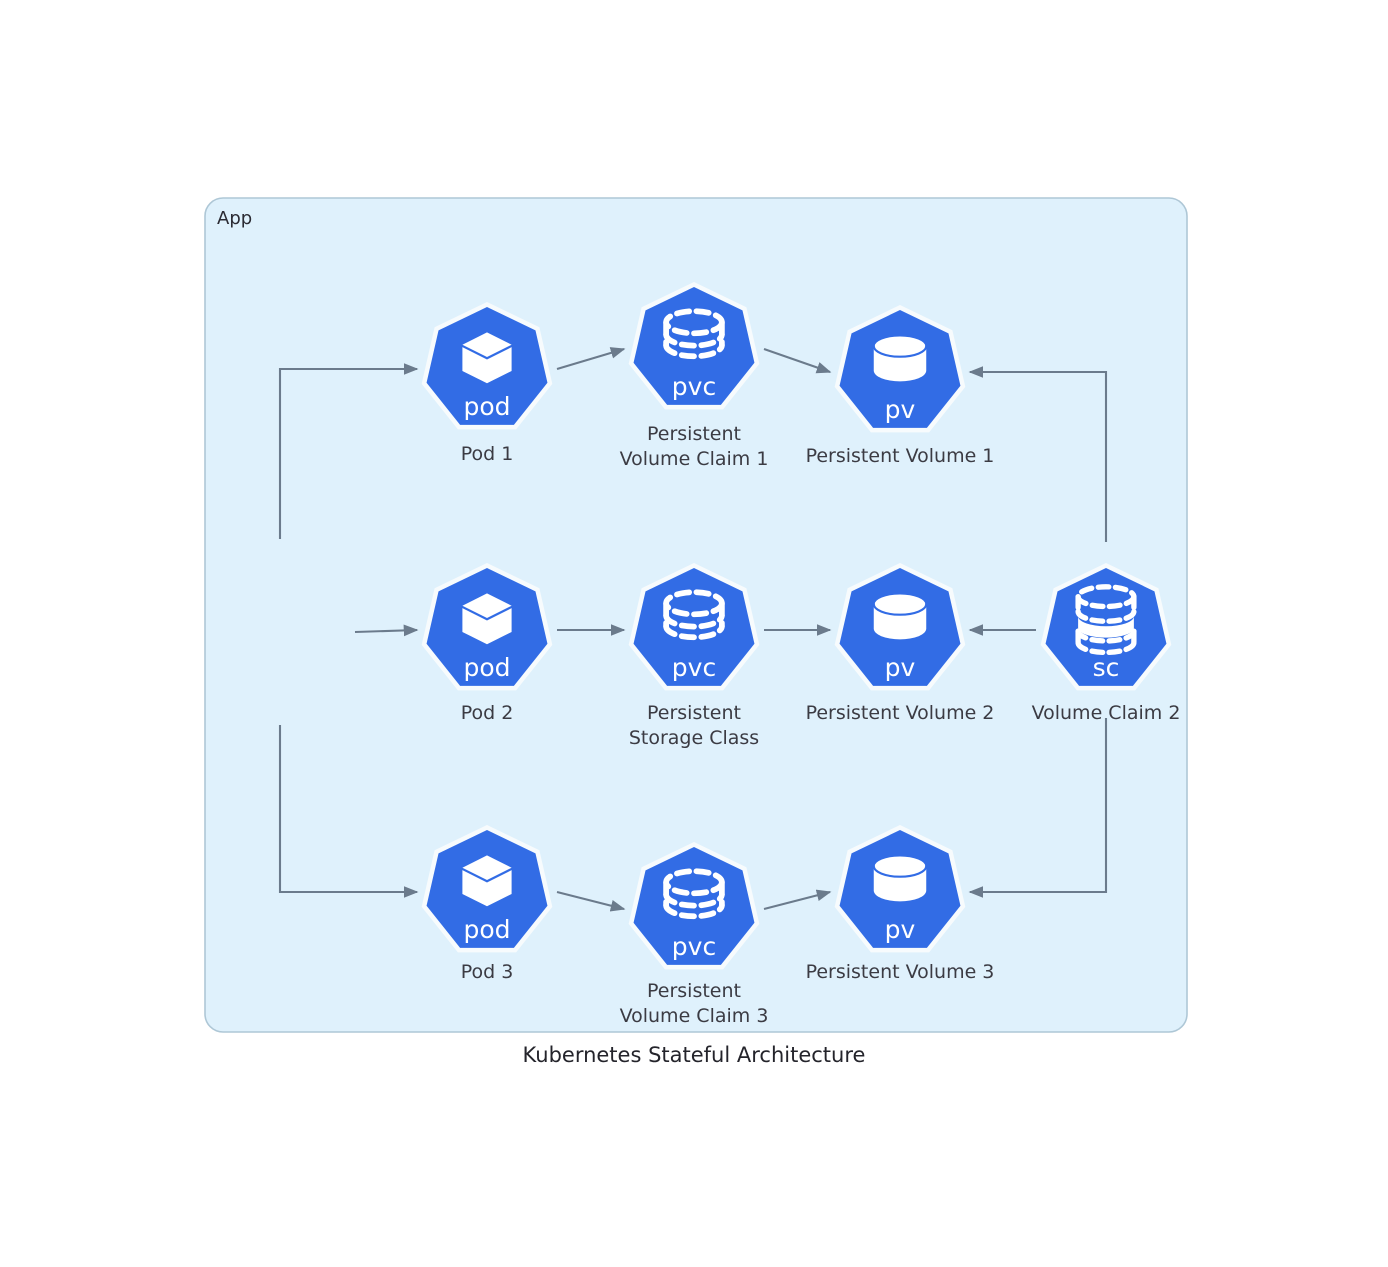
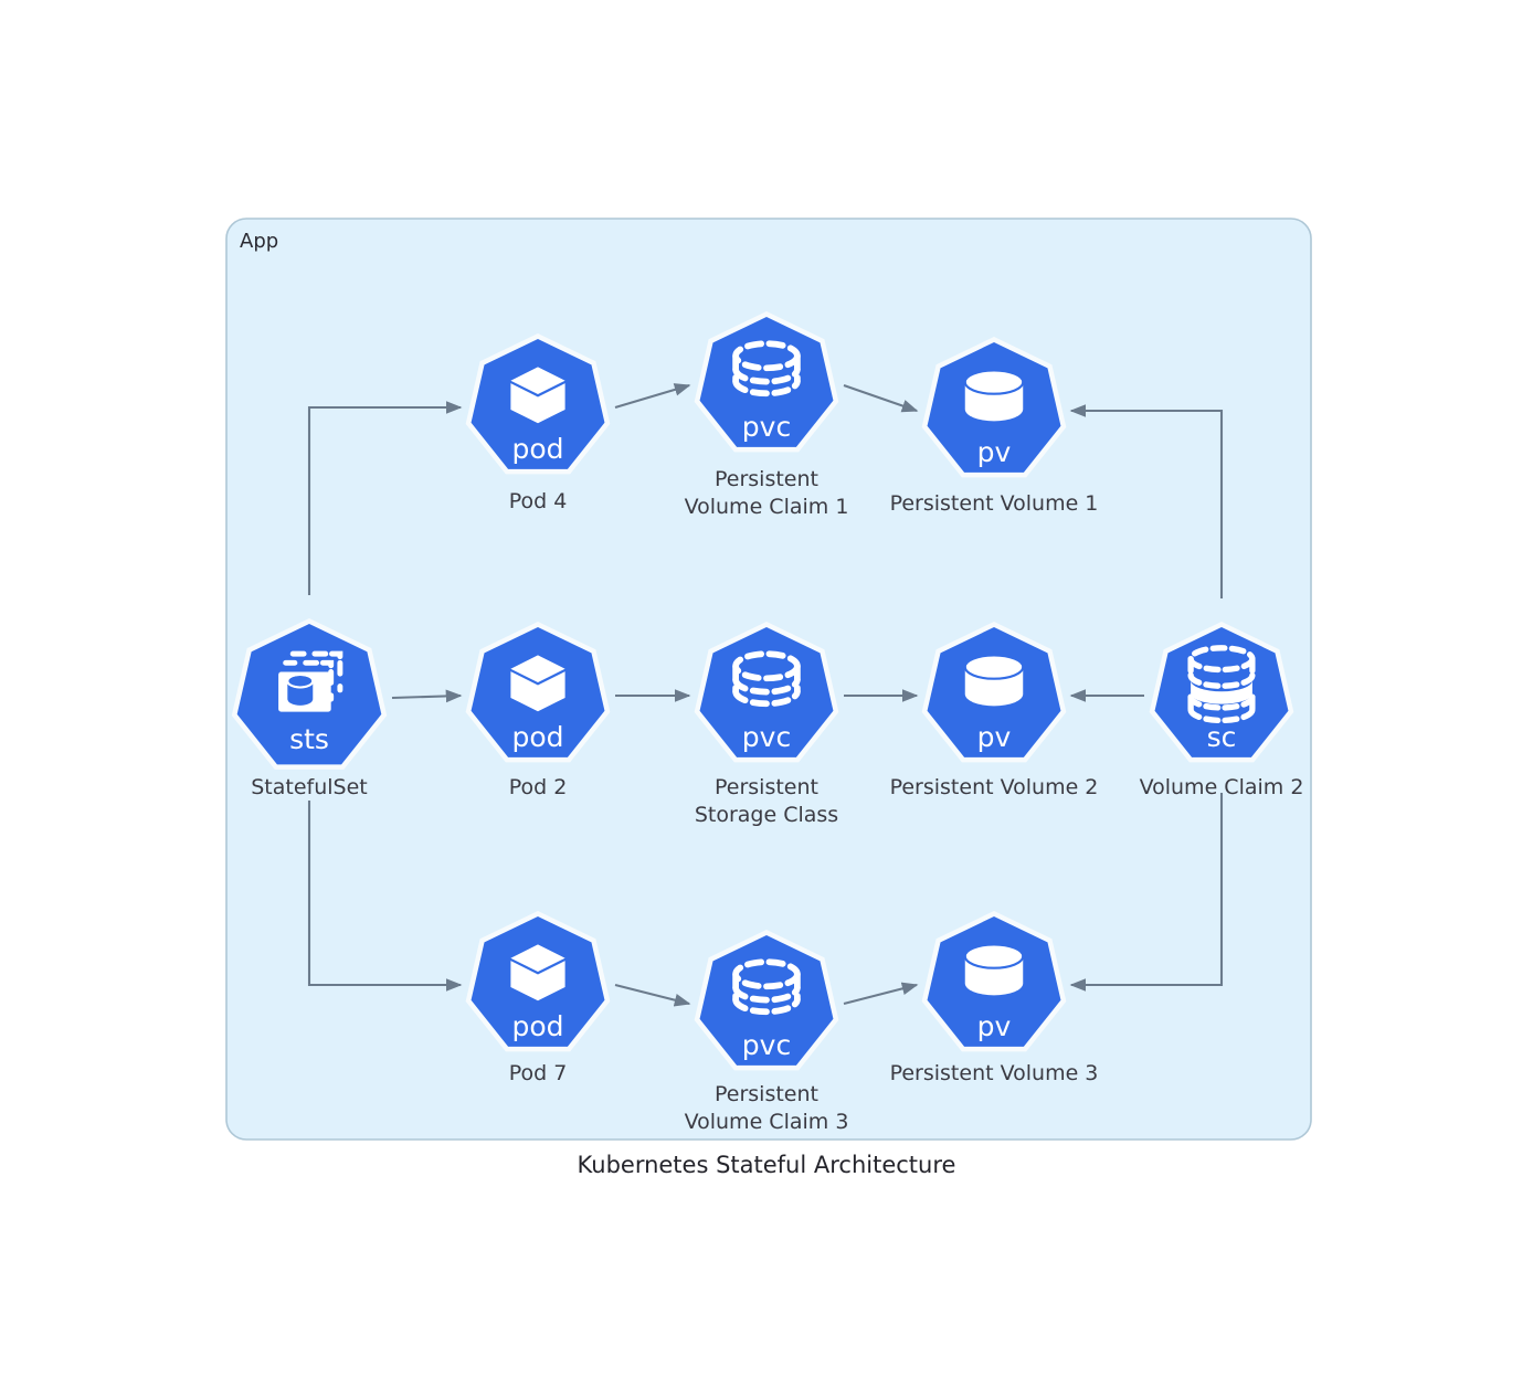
  App
+ sts
+ StatefulSet
  pod
- Pod 1
+ Pod 4
  pvc
  Persistent
  Volume Claim 1
  pv
  Persistent Volume 1
  pod
  Pod 2
  pvc
  Persistent
  Storage Class
  pv
  Persistent Volume 2
  sc
  Volume Claim 2
  pod
- Pod 3
+ Pod 7
  pvc
  Persistent
  Volume Claim 3
  pv
  Persistent Volume 3
  Kubernetes Stateful Architecture
